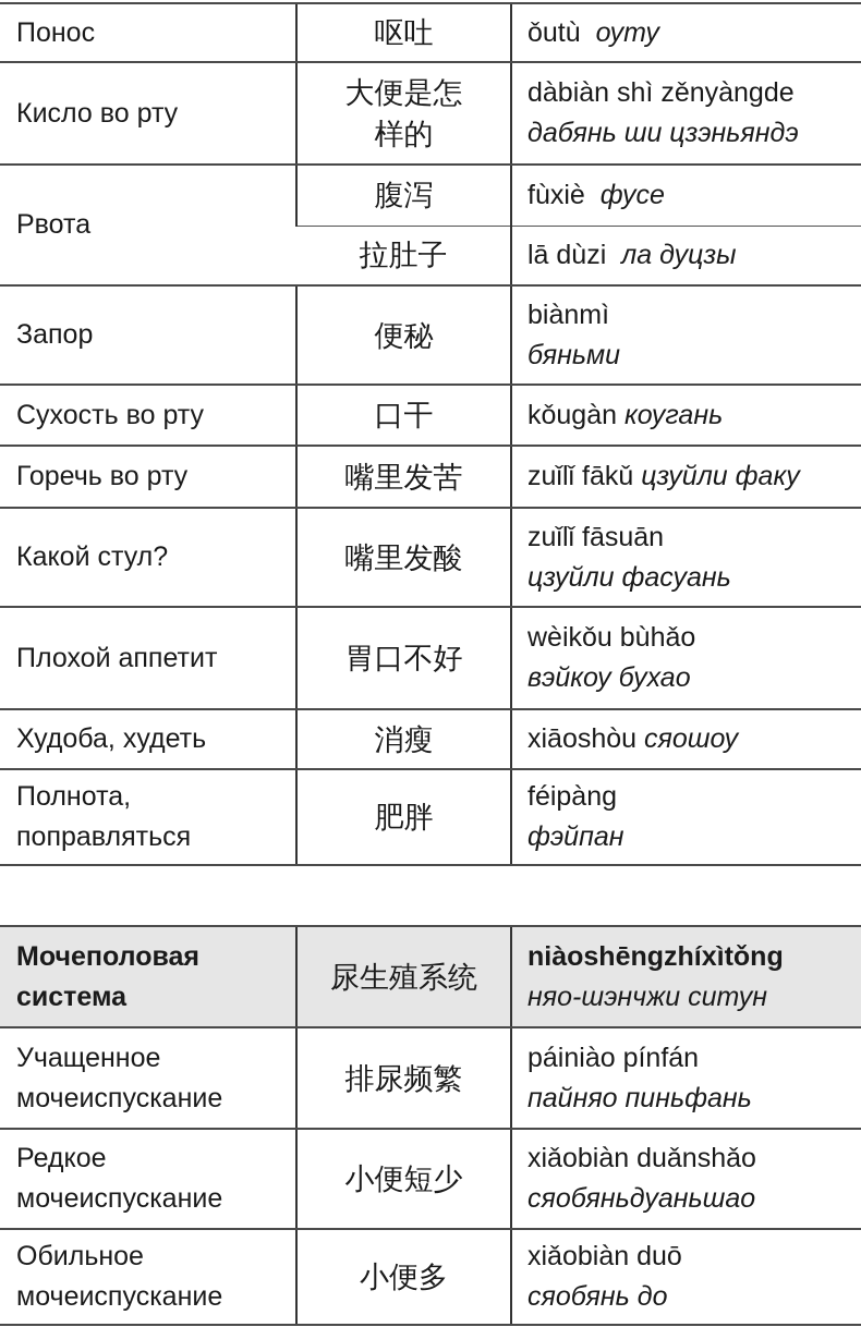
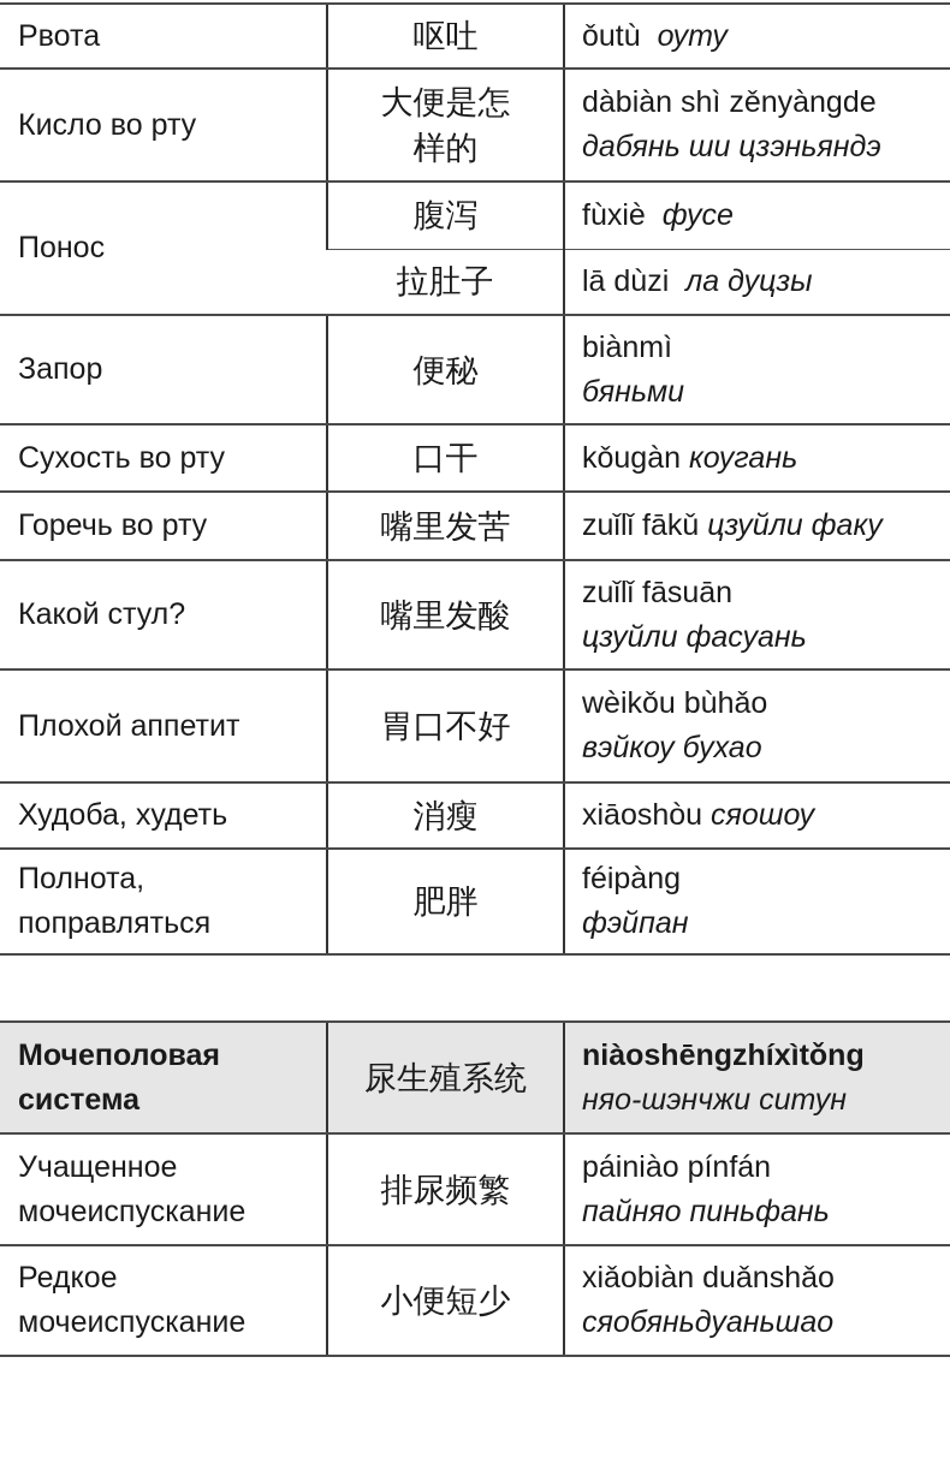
- Понос	呕吐	ǒutù оуту
+ Рвота	呕吐	ǒutù оуту
  Кисло во рту	大便是怎样的	dàbiàn shì zěnyàngdeдабянь ши цзэньяндэ
- Рвота	腹泻	fùxiè фусе
+ Понос	腹泻	fùxiè фусе
  拉肚子	lā dùzi ла дуцзы
  Запор	便秘	biànmìбяньми
  Сухость во рту	口干	kǒugàn коугань
  Горечь во рту	嘴里发苦	zuǐlǐ fākǔ цзуйли факу
  Какой стул?	嘴里发酸	zuǐlǐ fāsuānцзуйли фасуань
  Плохой аппетит	胃口不好	wèikǒu bùhǎoвэйкоу бухао
  Худоба, худеть	消瘦	xiāoshòu сяошоу
  Полнота,поправляться	肥胖	féipàngфэйпан
  Мочеполоваясистема	尿生殖系统	niàoshēngzhíxìtǒngняо-шэнчжи ситун
  Учащенноемочеиспускание	排尿频繁	páiniào pínfánпайняо пиньфань
  Редкоемочеиспускание	小便短少	xiǎobiàn duǎnshǎoсяобяньдуаньшао
- Обильноемочеиспускание	小便多	xiǎobiàn duōсяобянь до
